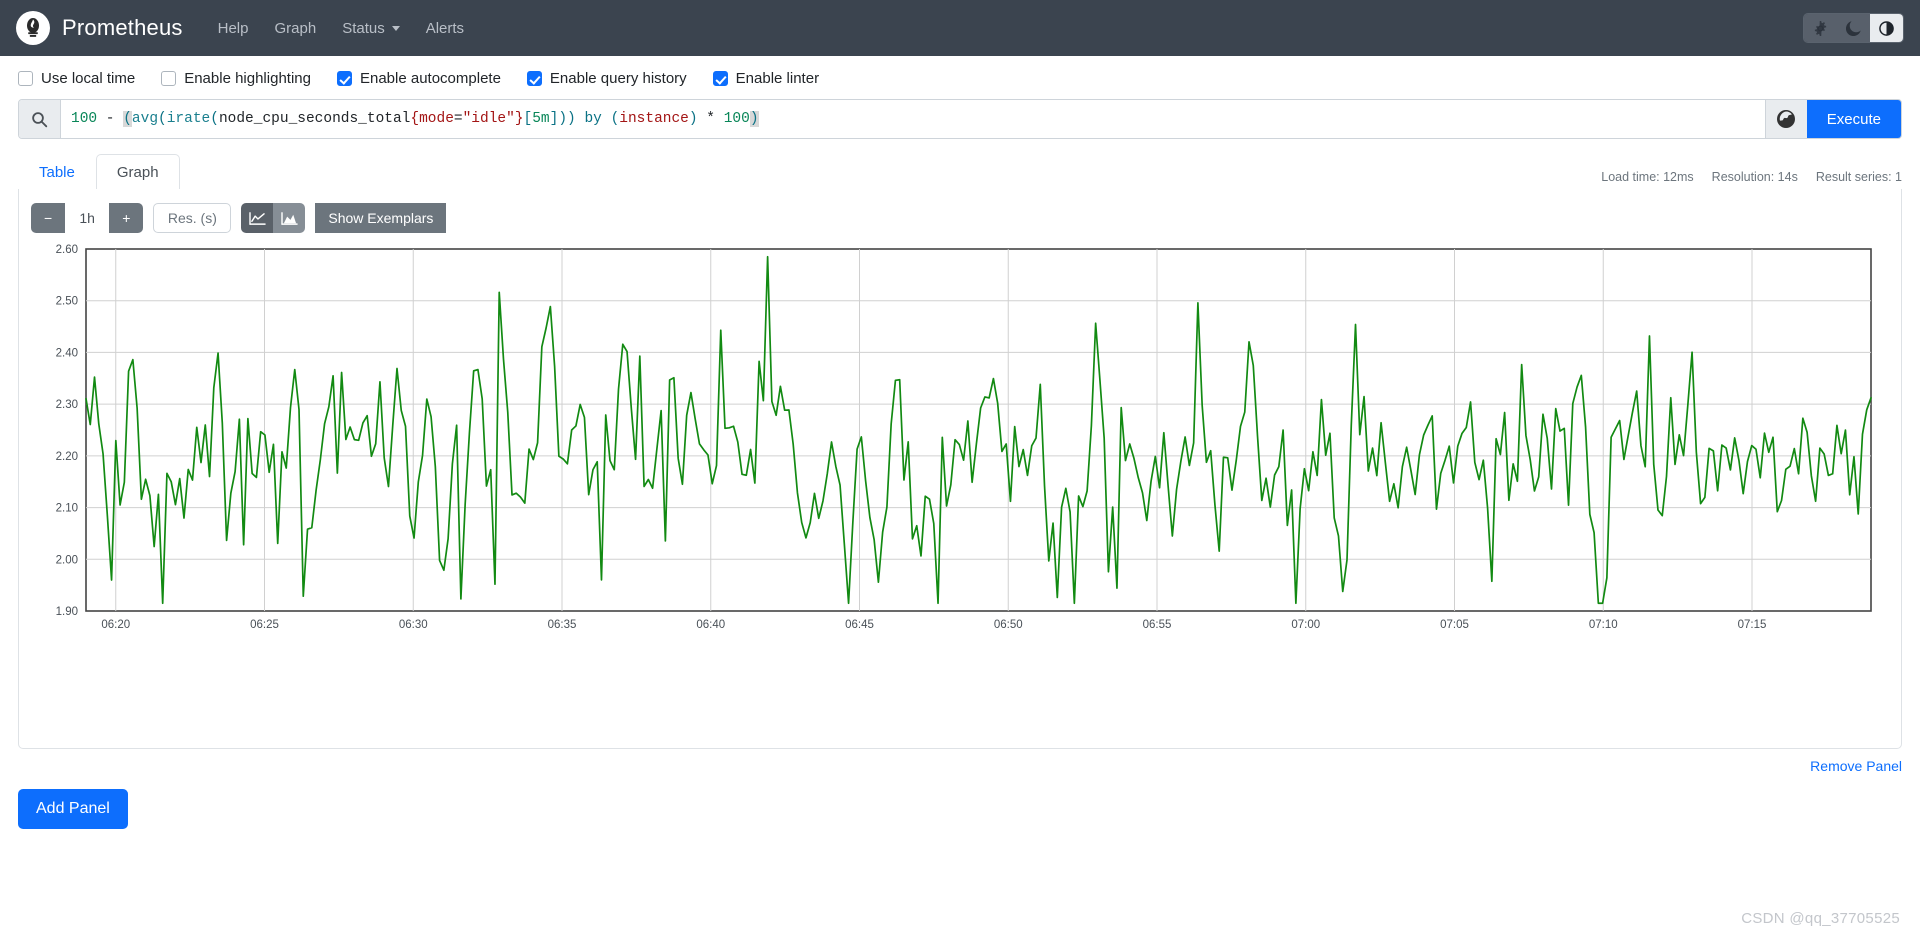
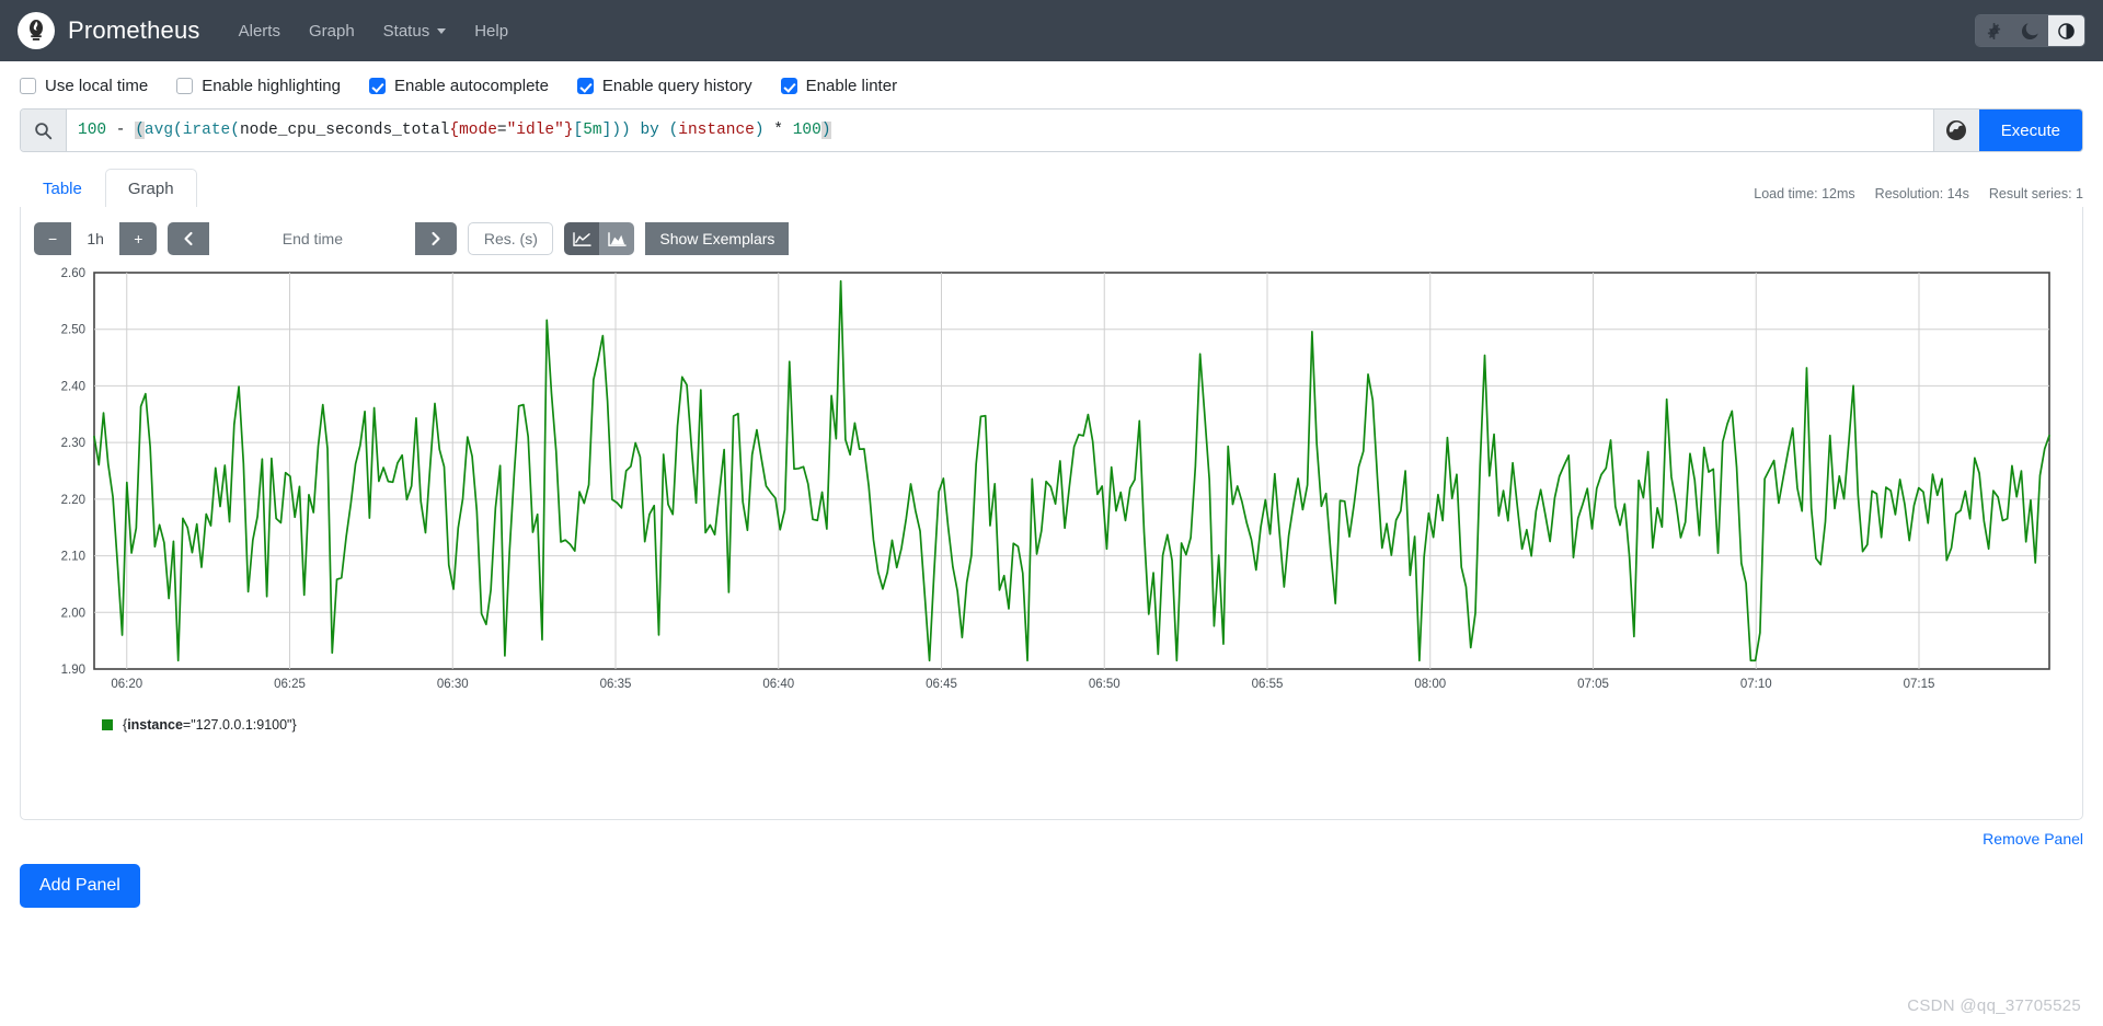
  Prometheus
- Help
+ Alerts
  Graph
  Status
- Alerts
+ Help
  Use local time
  Enable highlighting
  Enable autocomplete
  Enable query history
  Enable linter
  100
  -
  (
  avg
  (
  irate
  (
  node_cpu_seconds_total
  {
  mode
  =
  "idle"
  }
  [
  5m
  ]))
  by
  (
  instance
  )
  *
  100
  )
  Execute
  Table
  Graph
  Load time: 12ms
  Resolution: 14s
  Result series: 1
  −
  1h
  +
+ End time
  Res. (s)
  Show Exemplars
  1.90
  2.00
  2.10
  2.20
  2.30
  2.40
  2.50
  2.60
  06:20
  06:25
  06:30
  06:35
  06:40
  06:45
  06:50
  06:55
- 07:00
+ 08:00
  07:05
  07:10
  07:15
+ {instance="127.0.0.1:9100"}
  Remove Panel
  Add Panel
  CSDN @qq_37705525
